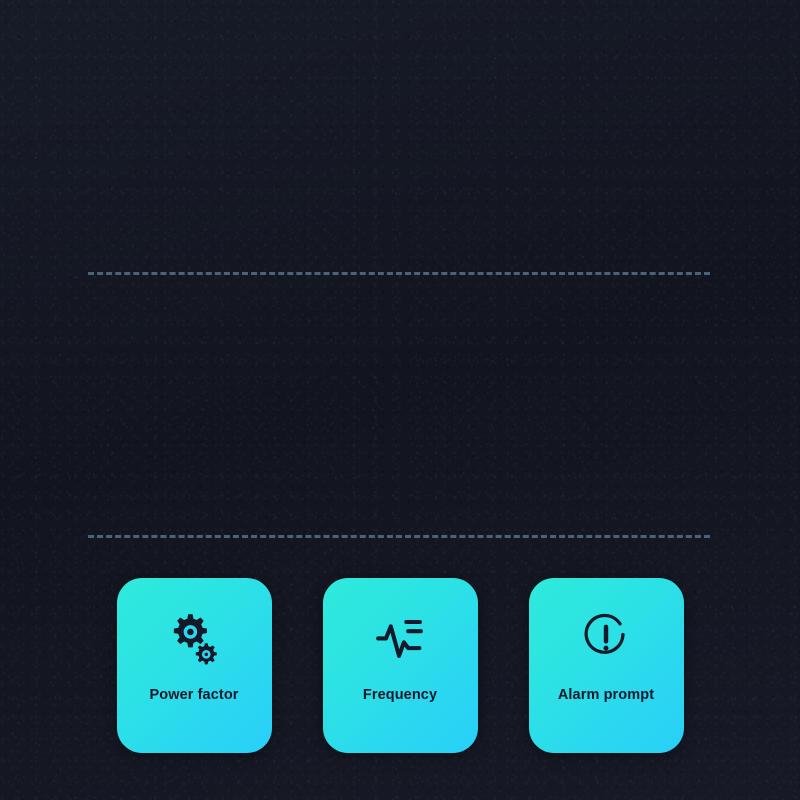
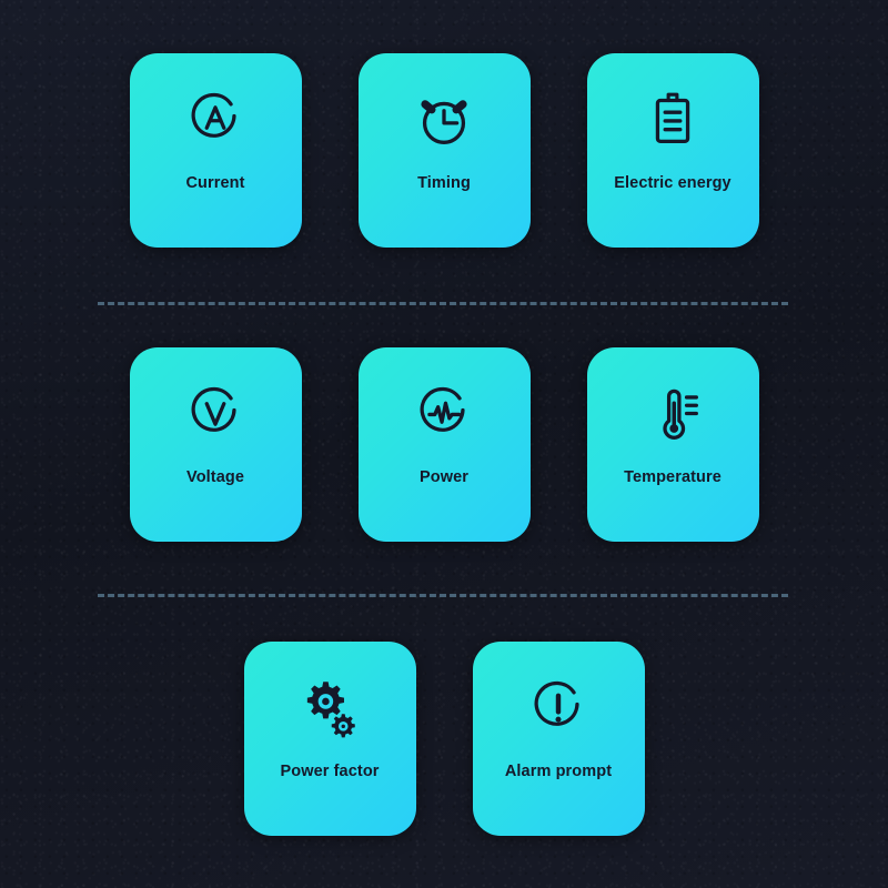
+ Current
+ Timing
+ Electric energy
+ Voltage
+ Power
+ Temperature
  Power factor
- Frequency
  Alarm prompt
